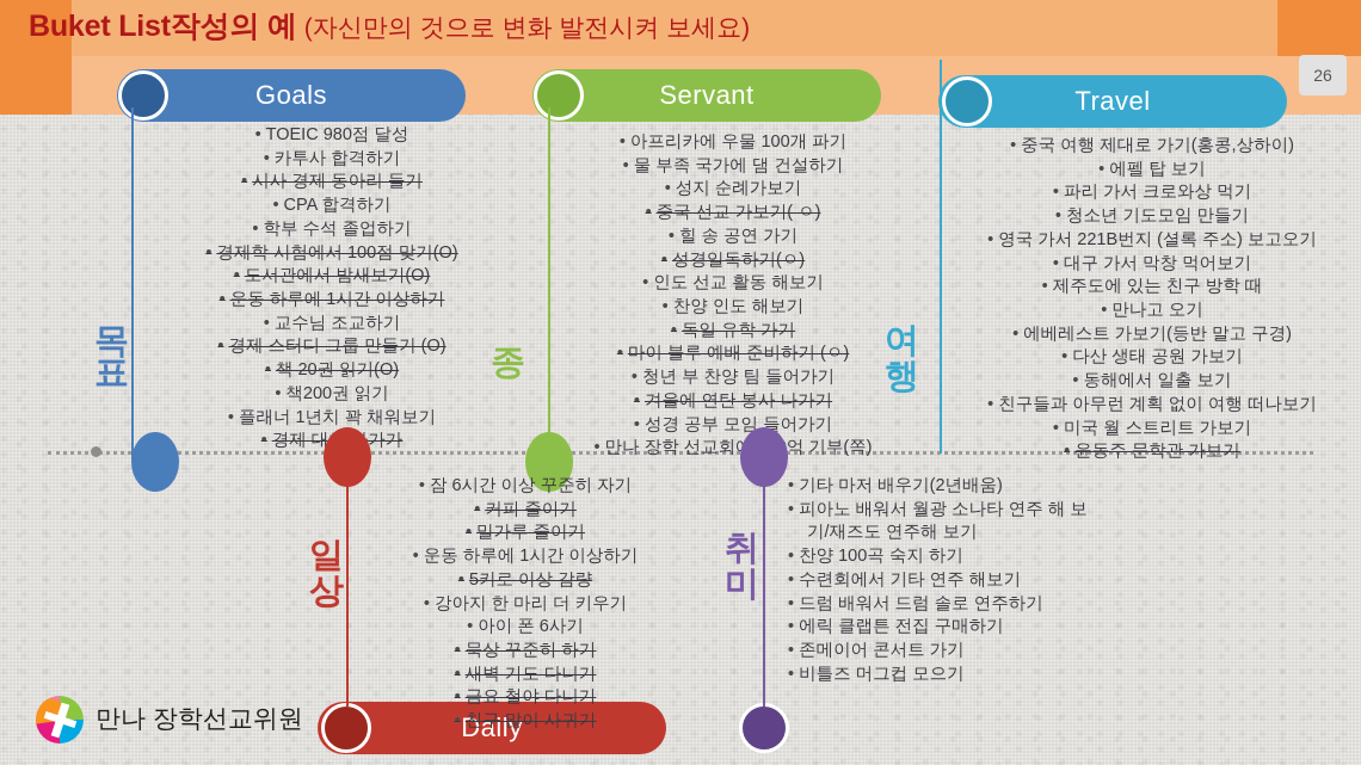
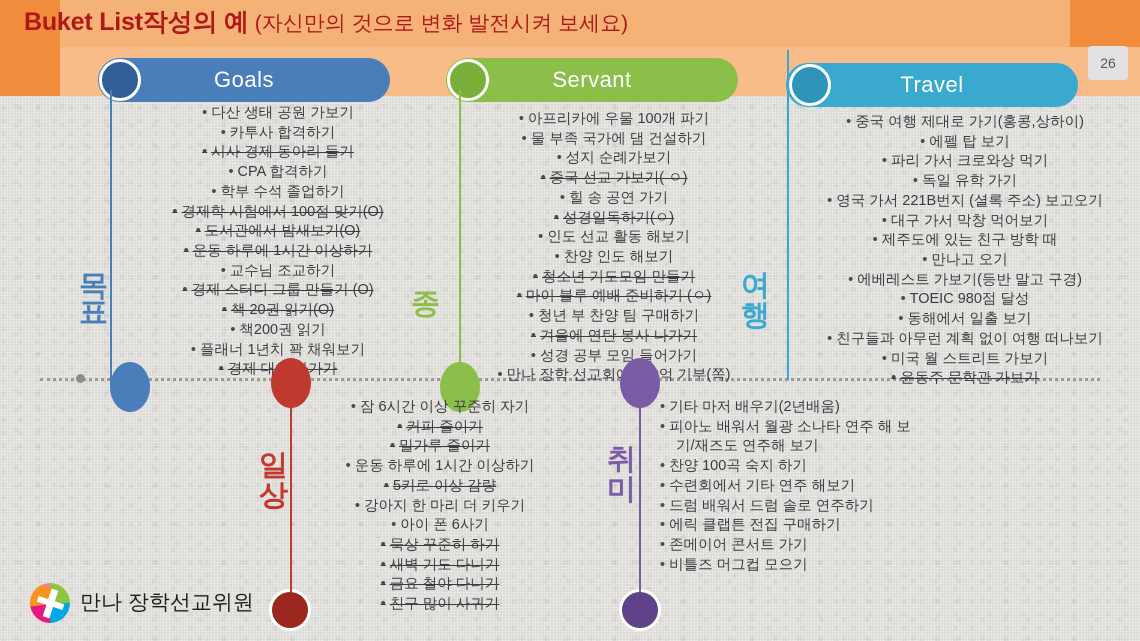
  Buket List작성의 예 (자신만의 것으로 변화 발전시켜 보세요)
  26
  Goals
- • TOEIC 980점 달성
+ • 다산 생태 공원 가보기
  • 카투사 합격하기
  • 시사 경제 동아리 들기
  • CPA 합격하기
  • 학부 수석 졸업하기
  • 경제학 시험에서 100점 맞기(O)
  • 도서관에서 밤새보기(O)
  • 운동 하루에 1시간 이상하기
  • 교수님 조교하기
  • 경제 스터디 그룹 만들기 (O)
  • 책 20권 읽기(O)
  • 책200권 읽기
  • 플래너 1년치 꽉 채워보기
  • 경제 대가가
  Servant
  • 아프리카에 우물 100개 파기
  • 물 부족 국가에 댐 건설하기
  • 성지 순례가보기
  • 중국 선교 가보기( ㅇ)
  • 힐 송 공연 가기
  • 성경일독하기(ㅇ)
  • 인도 선교 활동 해보기
  • 찬양 인도 해보기
- • 독일 유학 가기
+ • 청소년 기도모임 만들기
  • 마이 블루 예배 준비하기 (ㅇ)
- • 청년 부 찬양 팀 들어가기
+ • 청년 부 찬양 팀 구매하기
  • 겨울에 연탄 봉사 나가기
  • 성경 공부 모임 들어가기
  • 만나 장학 선교회억 기부(쪽)
  Travel
  • 중국 여행 제대로 가기(홍콩,상하이)
  • 에펠 탑 보기
  • 파리 가서 크로와상 먹기
- • 청소년 기도모임 만들기
+ • 독일 유학 가기
  • 영국 가서 221B번지 (셜록 주소) 보고오기
  • 대구 가서 막창 먹어보기
  • 제주도에 있는 친구 방학 때
  • 만나고 오기
  • 에베레스트 가보기(등반 말고 구경)
- • 다산 생태 공원 가보기
+ • TOEIC 980점 달성
  • 동해에서 일출 보기
  • 친구들과 아무런 계획 없이 여행 떠나보기
  • 미국 월 스트리트 가보기
  • 윤동주 문학관 가보기
- Daily
  • 잠 6시간 이상 꾸준히 자기
  • 커피 줄이기
  • 밀가루 줄이기
  • 운동 하루에 1시간 이상하기
  • 5키로 이상 감량
  • 강아지 한 마리 더 키우기
  • 아이 폰 6사기
  • 묵상 꾸준히 하기
  • 새벽 기도 다니기
  • 금요 철야 다니기
  • 친구 많이 사귀기
  • 기타 마저 배우기(2년배움)
  • 피아노 배워서 월광 소나타 연주 해 보기/재즈도 연주해 보기
  • 찬양 100곡 숙지 하기
  • 수련회에서 기타 연주 해보기
  • 드럼 배워서 드럼 솔로 연주하기
  • 에릭 클랩튼 전집 구매하기
  • 존메이어 콘서트 가기
  • 비틀즈 머그컵 모으기
  만나 장학선교위원
